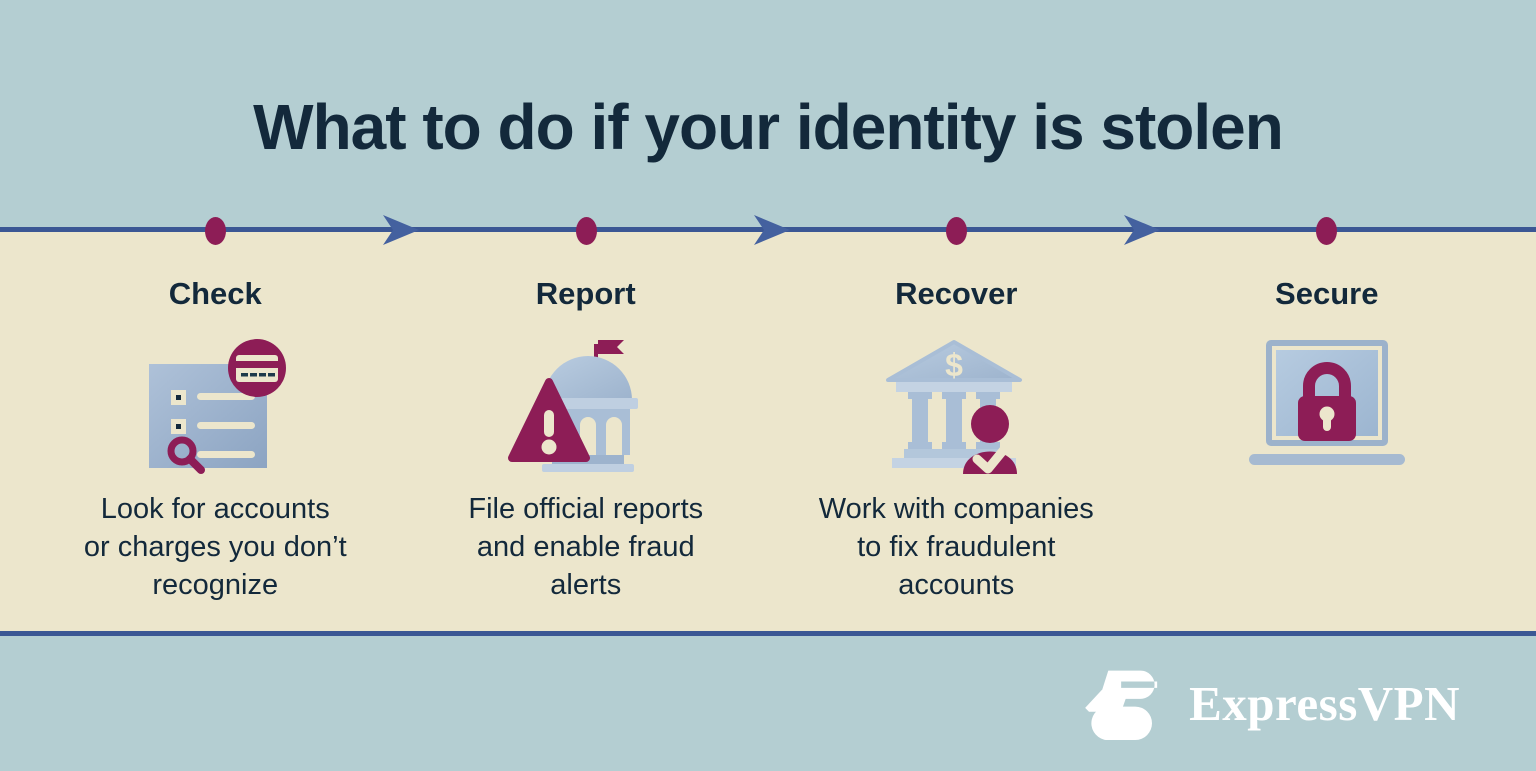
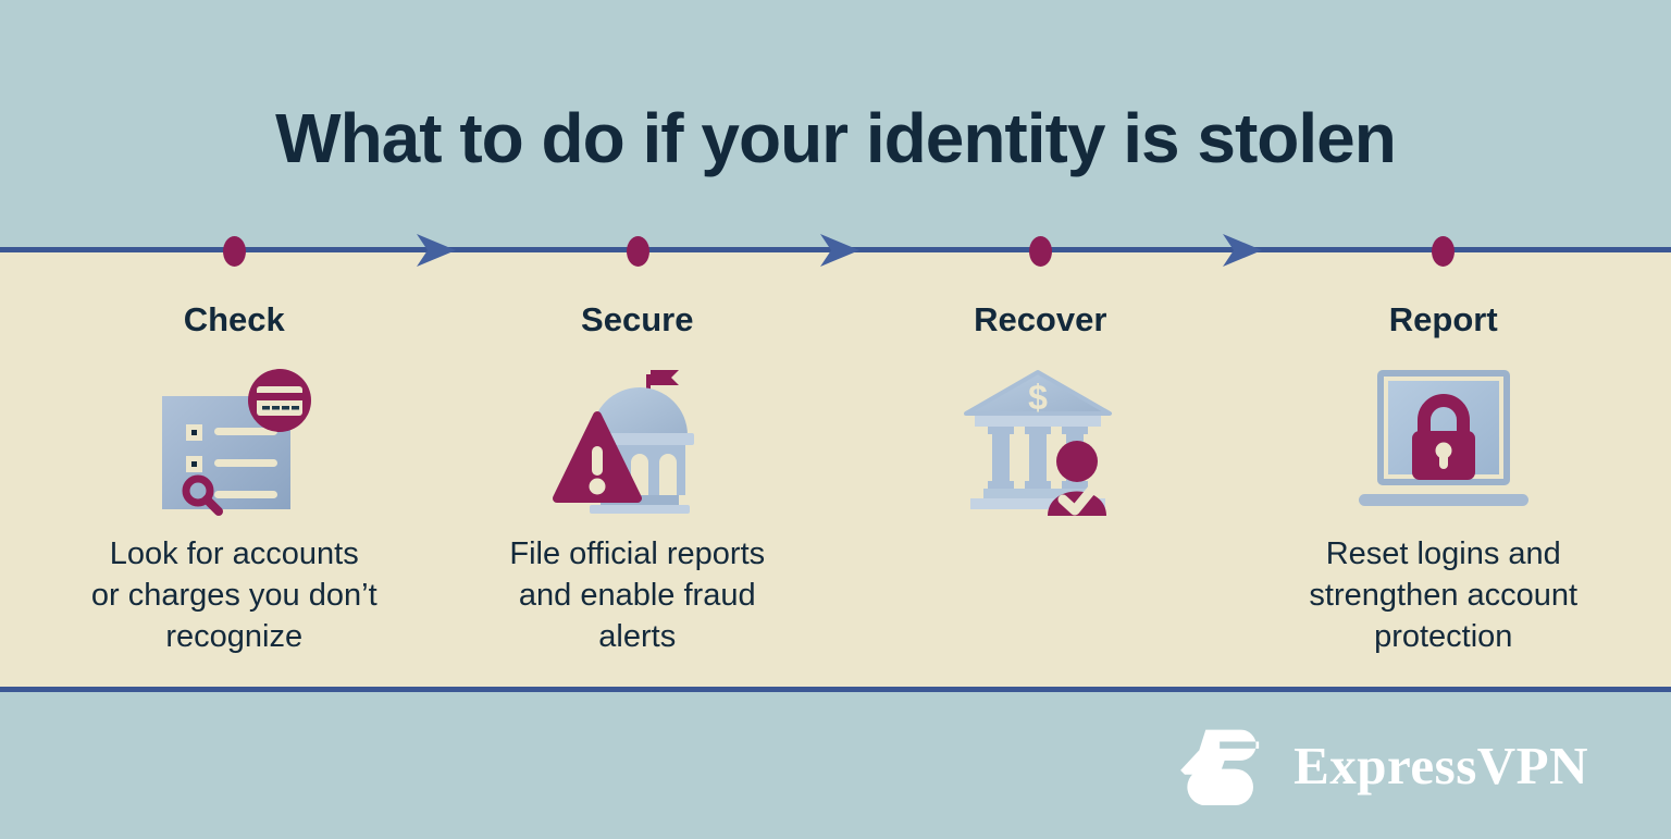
  What to do if your identity is stolen
  Check
  Look for accounts
  or charges you don’t
  recognize
- Report
+ Secure
  File official reports
  and enable fraud
  alerts
  Recover
  $
- Work with companies
- to fix fraudulent
- accounts
- Secure
+ Report
+ Reset logins and
+ strengthen account
+ protection
  ExpressVPN
